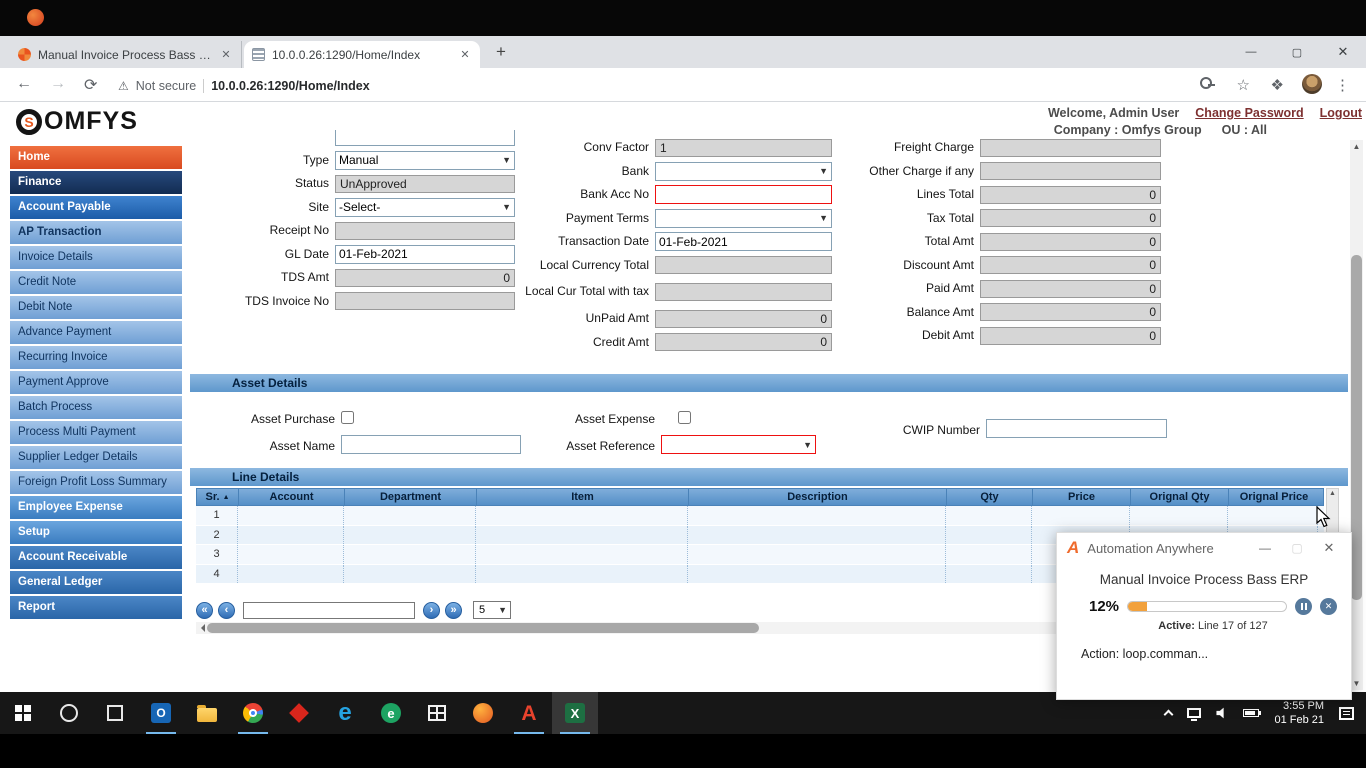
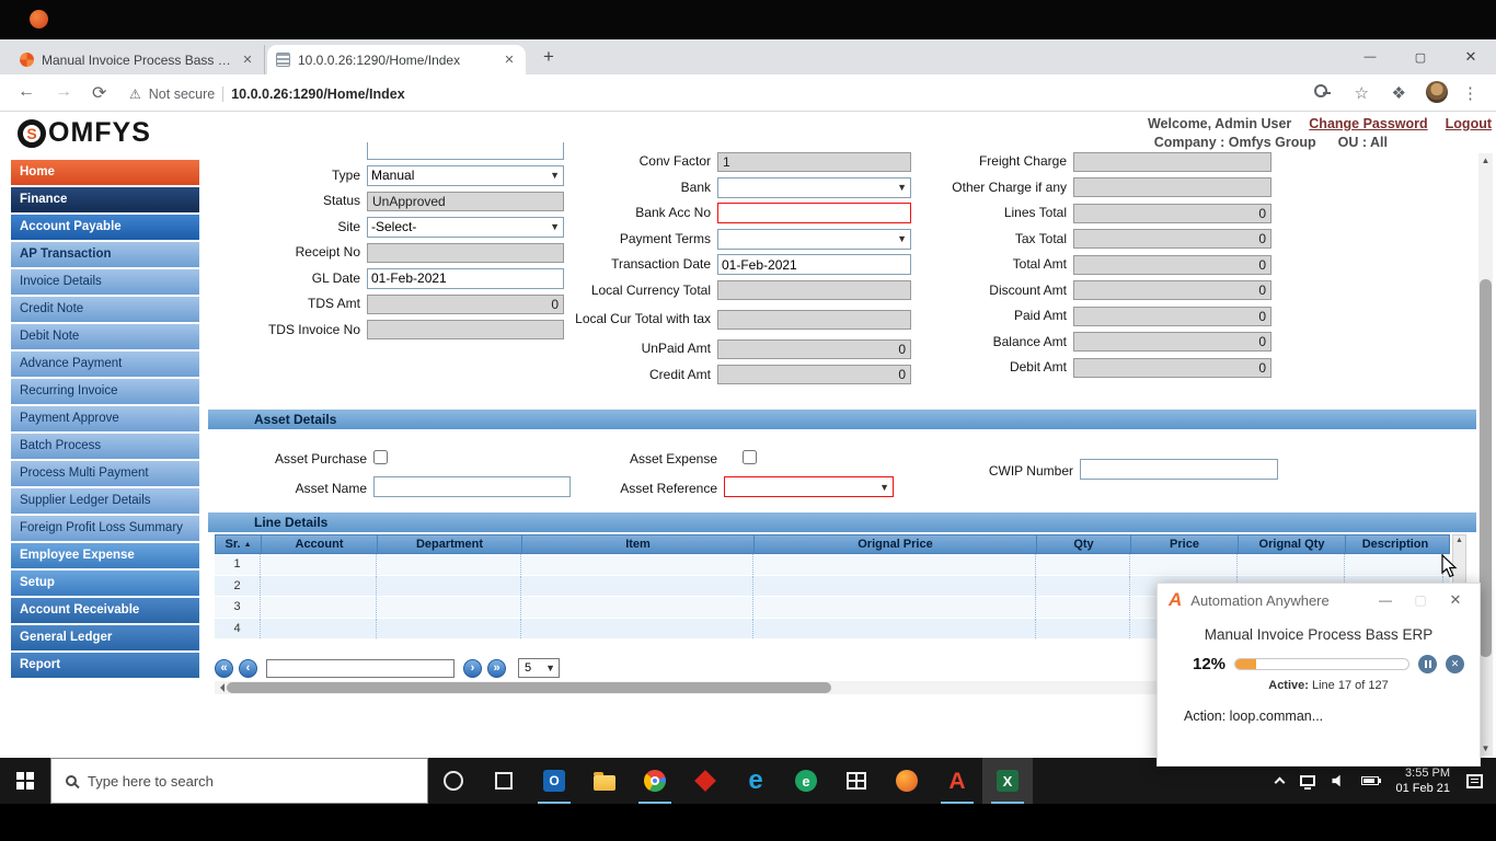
  Manual Invoice Process Bass ER
  10.0.0.26:1290/Home/Index
  Not secure
  10.0.0.26:1290/Home/Index
  S
  OMFYS
  Welcome, Admin User
  Change Password
  Logout
  Company : Omfys Group
  OU : All
  Home
  Finance
  Account Payable
  AP Transaction
  Invoice Details
  Credit Note
  Debit Note
  Advance Payment
  Recurring Invoice
  Payment Approve
  Batch Process
  Process Multi Payment
  Supplier Ledger Details
  Foreign Profit Loss Summary
  Employee Expense
  Setup
  Account Receivable
  General Ledger
  Report
  Type
  Manual
  Status
  UnApproved
  Site
  -Select-
  Receipt No
  GL Date
  01-Feb-2021
  TDS Amt
  0
  TDS Invoice No
  Conv Factor
  1
  Bank
  Bank Acc No
  Payment Terms
  Transaction Date
  01-Feb-2021
  Local Currency Total
  Local Cur Total with tax
  UnPaid Amt
  0
  Credit Amt
  0
  Freight Charge
  Other Charge if any
  Lines Total
  0
  Tax Total
  0
  Total Amt
  0
  Discount Amt
  0
  Paid Amt
  0
  Balance Amt
  0
  Debit Amt
  0
  Asset Details
  Asset Purchase
  Asset Expense
  CWIP Number
  Asset Name
  Asset Reference
  Line Details
  Sr.
  Account
  Department
  Item
- Description
+ Orignal Price
  Qty
  Price
  Orignal Qty
- Orignal Price
+ Description
  1
  2
  3
  4
  5
  A
  Automation Anywhere
  Manual Invoice Process Bass ERP
  12%
  Active: Line 17 of 127
  Action: loop.comman...
+ Type here to search
  O
  e
  e
  A
  X
  3:55 PM
  01 Feb 21
